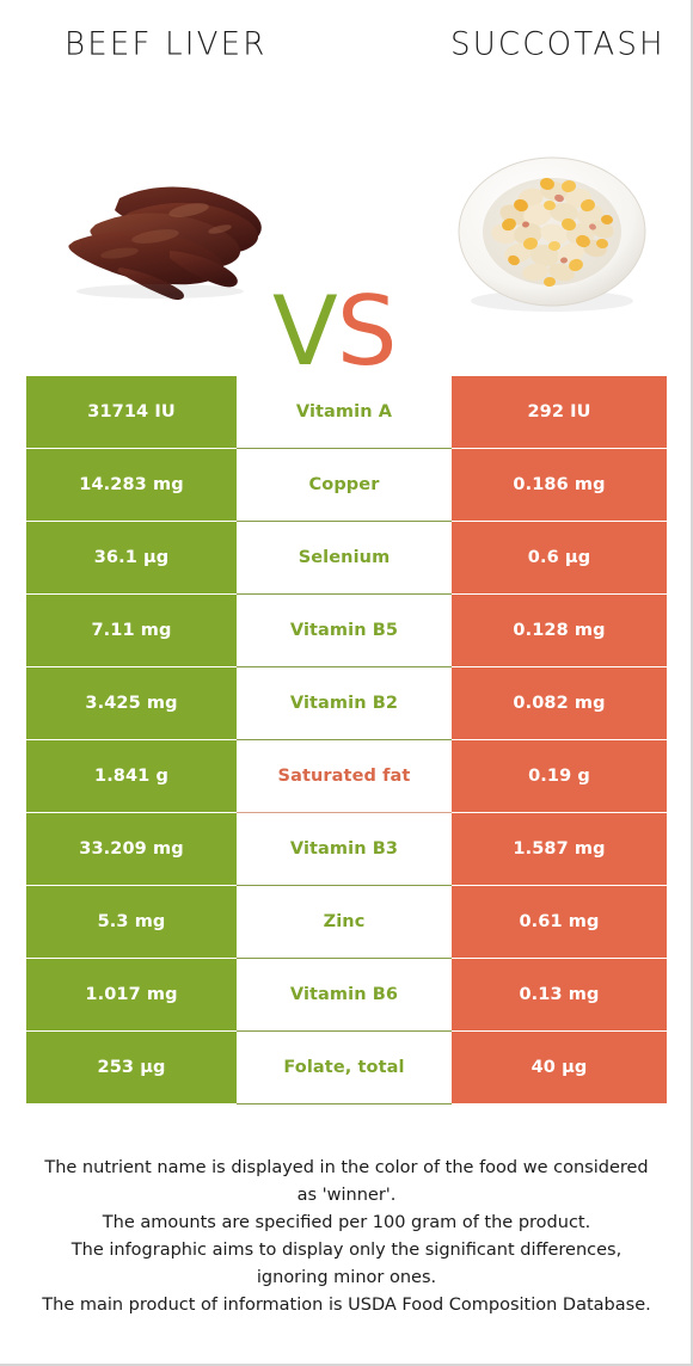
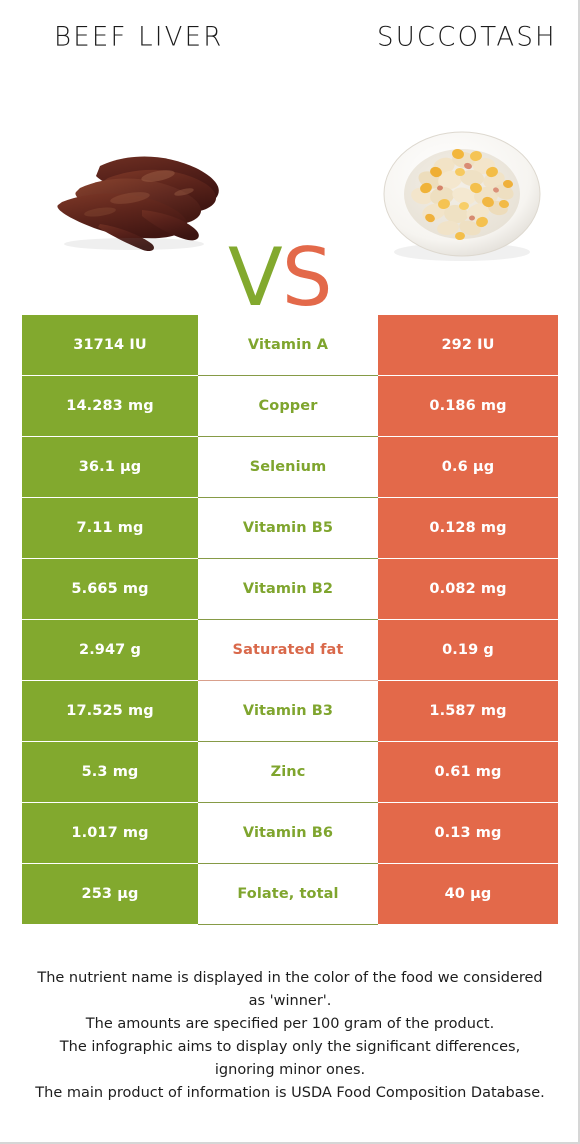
  BEEF LIVER
  SUCCOTASH
  VS
  31714 IU
  Vitamin A
  292 IU
  14.283 mg
  Copper
  0.186 mg
  36.1 µg
  Selenium
  0.6 µg
  7.11 mg
  Vitamin B5
  0.128 mg
- 3.425 mg
+ 5.665 mg
  Vitamin B2
  0.082 mg
- 1.841 g
+ 2.947 g
  Saturated fat
  0.19 g
- 33.209 mg
+ 17.525 mg
  Vitamin B3
  1.587 mg
  5.3 mg
  Zinc
  0.61 mg
  1.017 mg
  Vitamin B6
  0.13 mg
  253 µg
  Folate, total
  40 µg
  The nutrient name is displayed in the color of the food we considered as 'winner'.
  The amounts are specified per 100 gram of the product.
  The infographic aims to display only the significant differences, ignoring minor ones.
  The main product of information is USDA Food Composition Database.
